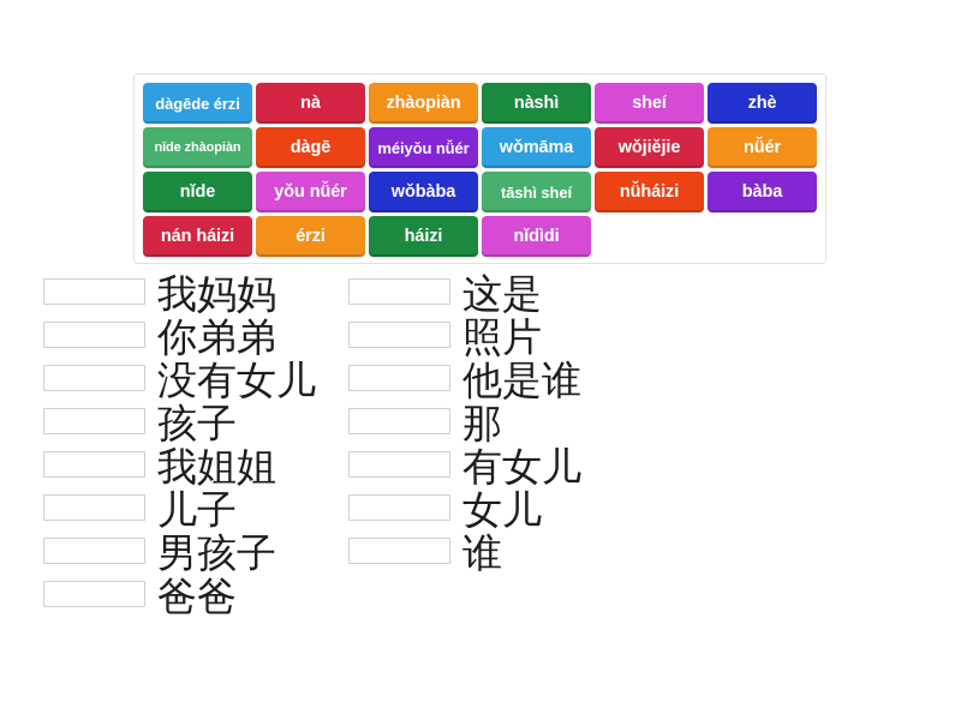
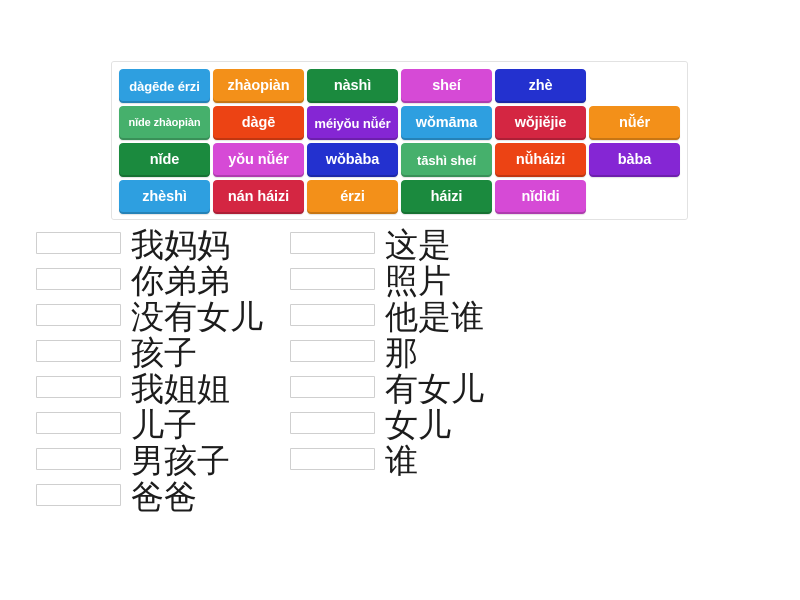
  dàgēde érzi
- nà
  zhàopiàn
  nàshì
  sheí
  zhè
  nǐde zhàopiàn
  dàgē
  méiyǒu nǚér
  wǒmāma
  wǒjiějie
  nǚér
  nǐde
  yǒu nǚér
  wǒbàba
  tāshì sheí
  nǚháizi
  bàba
+ zhèshì
  nán háizi
  érzi
  háizi
  nǐdìdi
  我妈妈
  你弟弟
  没有女儿
  孩子
  我姐姐
  儿子
  男孩子
  爸爸
  这是
  照片
  他是谁
  那
  有女儿
  女儿
  谁
